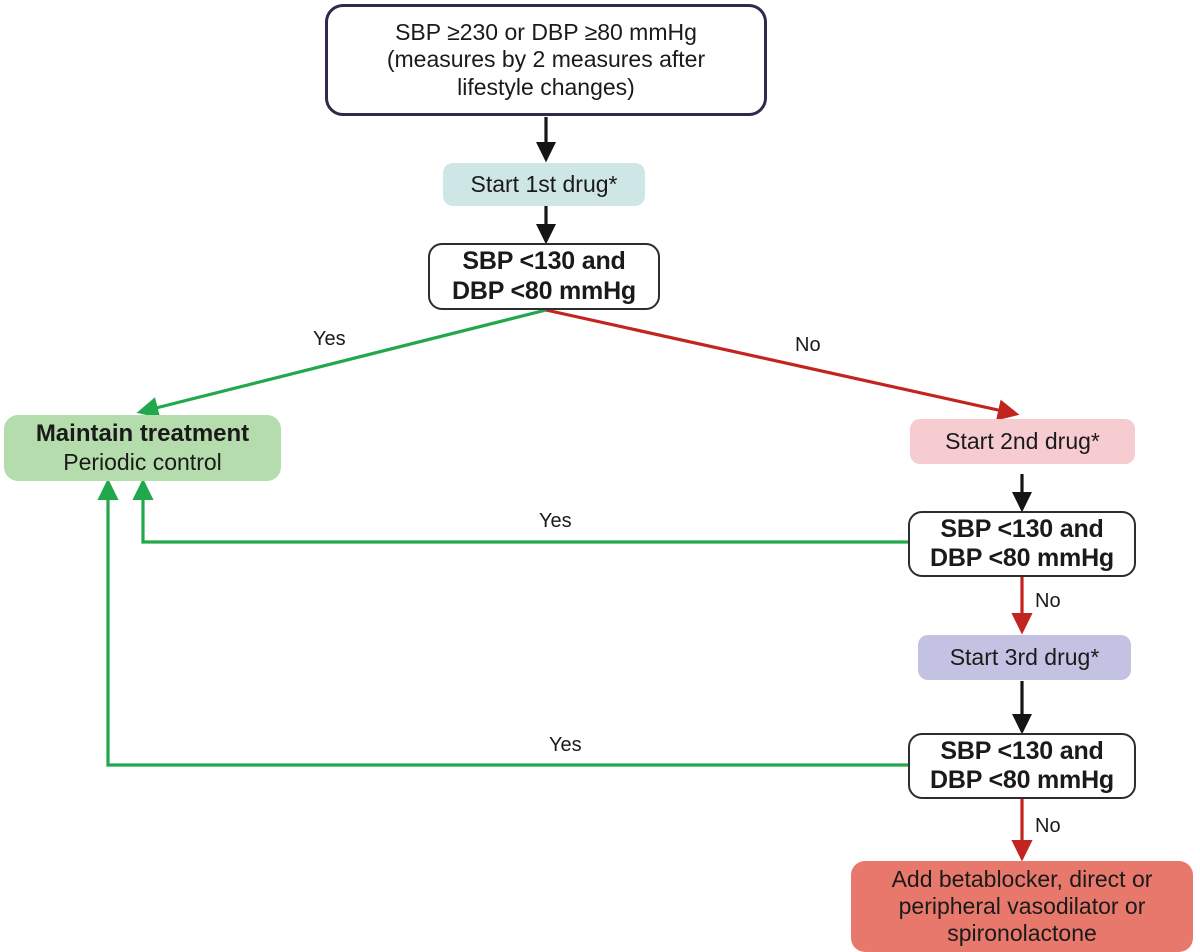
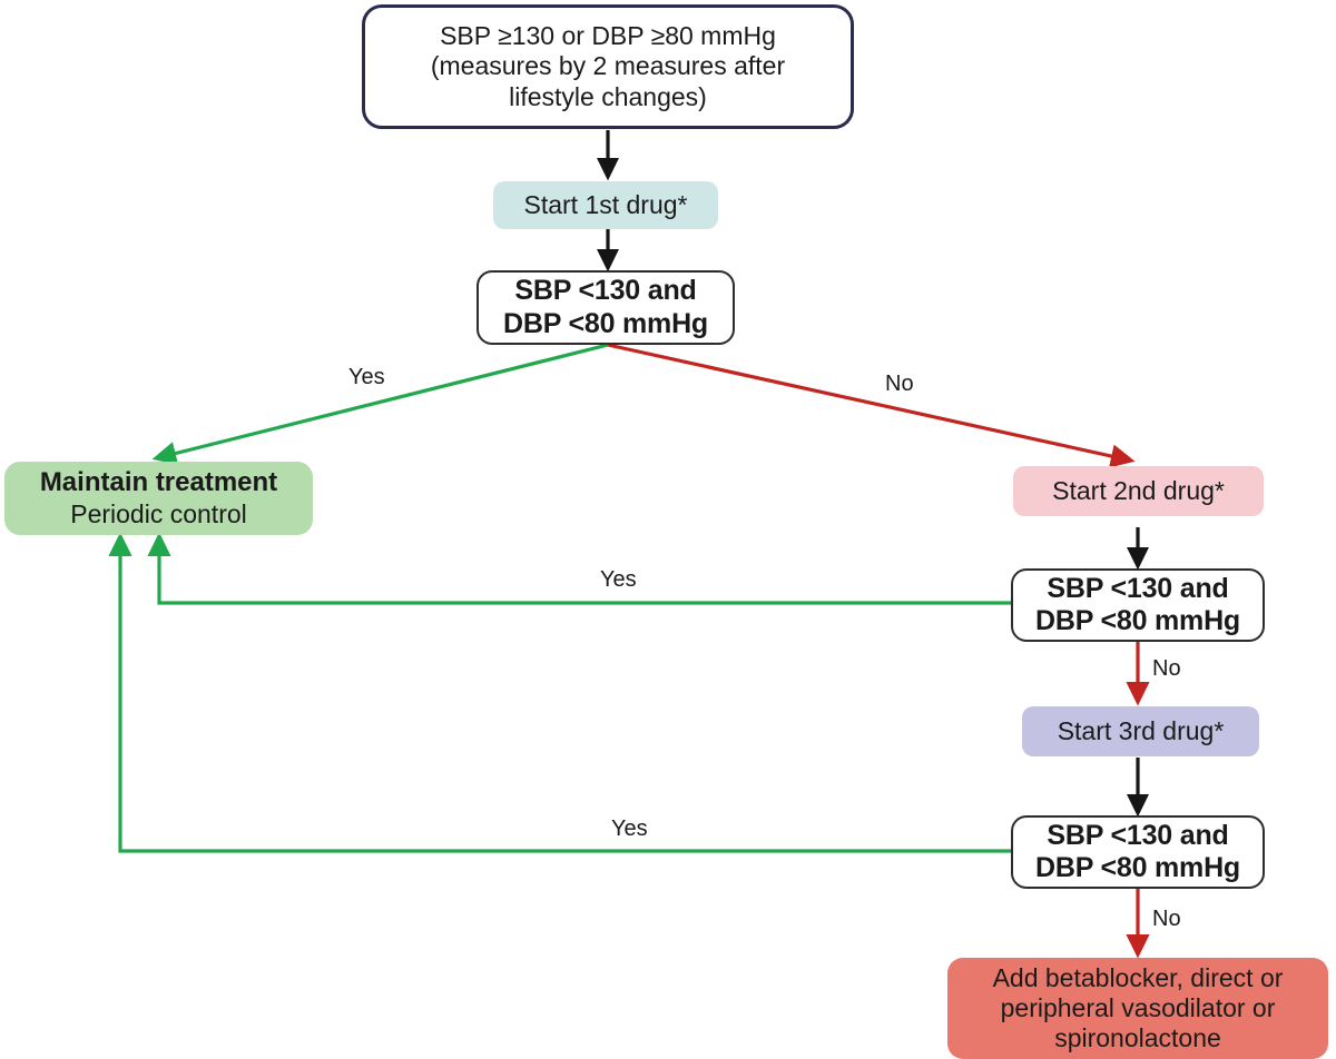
- SBP ≥230 or DBP ≥80 mmHg
+ SBP ≥130 or DBP ≥80 mmHg
  (measures by 2 measures after
  lifestyle changes)
  Start 1st drug*
  SBP <130 and
  DBP <80 mmHg
  Maintain treatment
  Periodic control
  Start 2nd drug*
  SBP <130 and
  DBP <80 mmHg
  Start 3rd drug*
  SBP <130 and
  DBP <80 mmHg
  Add betablocker, direct or
  peripheral vasodilator or
  spironolactone
  Yes
  No
  Yes
  No
  Yes
  No
